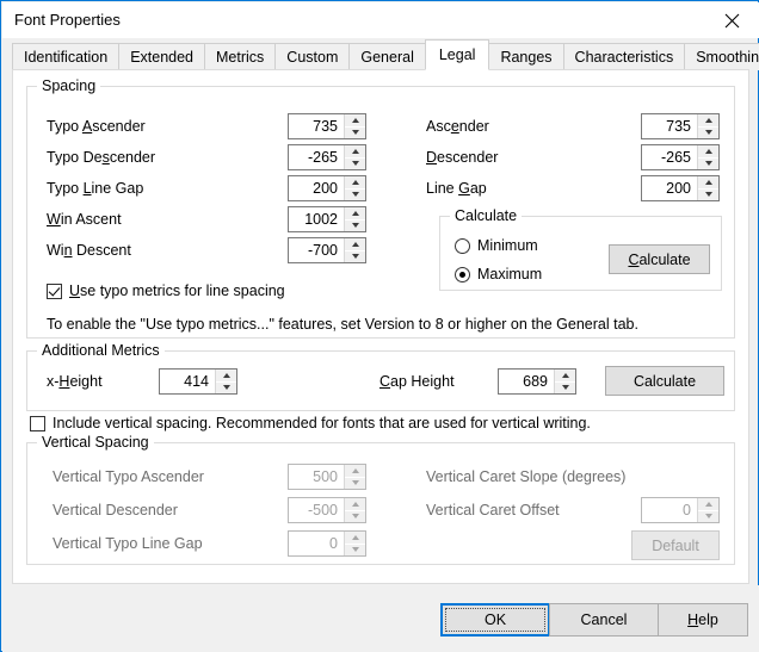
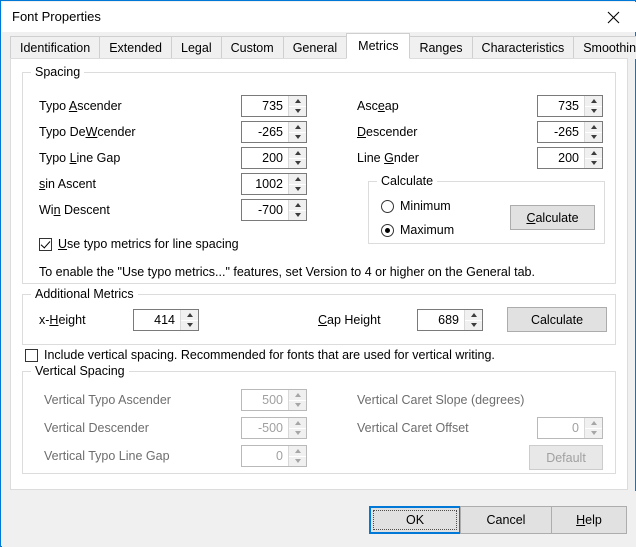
  Font Properties
  Identification
  Extended
- Metrics
+ Legal
  Custom
  General
- Legal
+ Metrics
  Ranges
  Characteristics
  Smoothin
  Spacing
  Typo Ascender
- Typo Descender
+ Typo DeWcender
  Typo Line Gap
- Win Ascent
+ sin Ascent
  Win Descent
  735
  -265
  200
  1002
  -700
- Ascender
+ Asceap
  Descender
- Line Gap
+ Line Gnder
  735
  -265
  200
  Calculate
  Minimum
  Maximum
  Calculate
  Use typo metrics for line spacing
- To enable the "Use typo metrics..." features, set Version to 8 or higher on the General tab.
+ To enable the "Use typo metrics..." features, set Version to 4 or higher on the General tab.
  Additional Metrics
  x-Height
  414
  Cap Height
  689
  Calculate
  Include vertical spacing. Recommended for fonts that are used for vertical writing.
  Vertical Spacing
  Vertical Typo Ascender
  Vertical Descender
  Vertical Typo Line Gap
  500
  -500
  0
  Vertical Caret Slope (degrees)
  Vertical Caret Offset
  0
  Default
  OK
  Cancel
  Help
